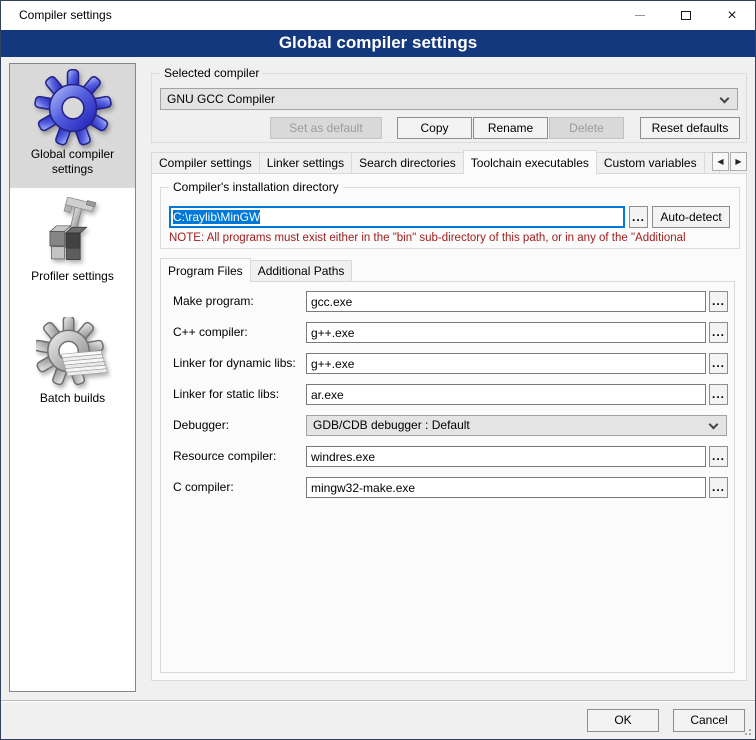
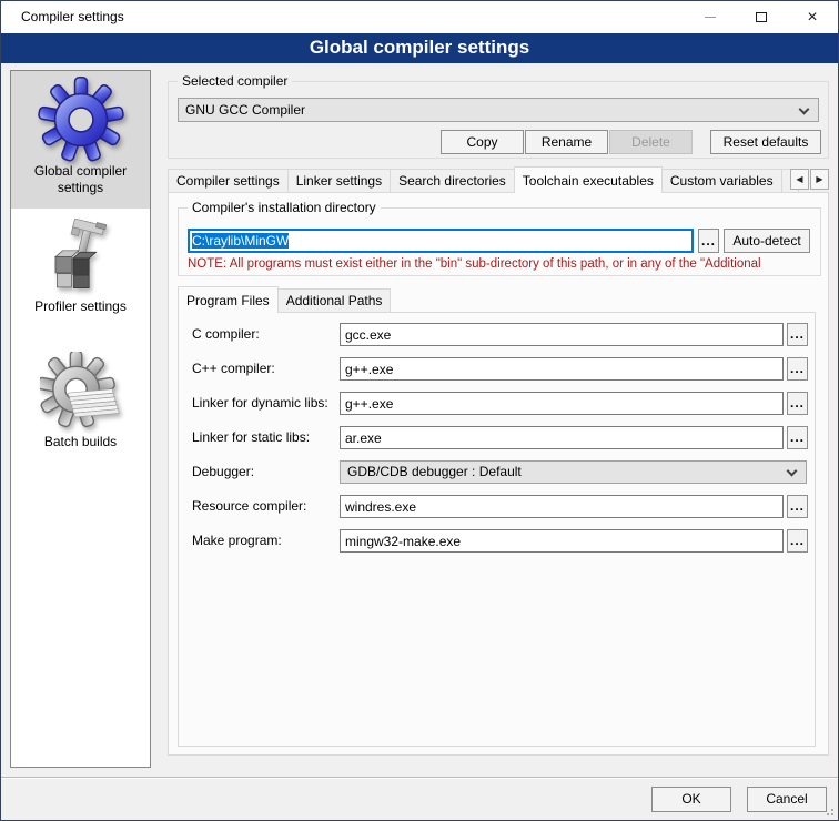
  Compiler settings
  ×
  Global compiler settings
  Global compiler settings
  Profiler settings
  Batch builds
  Selected compiler
  GNU GCC Compiler
- Set as default
  Copy
  Rename
  Delete
  Reset defaults
  Compiler settings
  Linker settings
  Search directories
  Toolchain executables
  Custom variables
  ◀
  ▶
  Compiler's installation directory
  C:\raylib\MinGW
  ...
  Auto-detect
  NOTE: All programs must exist either in the "bin" sub-directory of this path, or in any of the "Additional
  Program Files
  Additional Paths
- Make program:
+ C compiler:
  gcc.exe
  ...
  C++ compiler:
  g++.exe
  ...
  Linker for dynamic libs:
  g++.exe
  ...
  Linker for static libs:
  ar.exe
  ...
  Debugger:
  GDB/CDB debugger : Default
  Resource compiler:
  windres.exe
  ...
- C compiler:
+ Make program:
  mingw32-make.exe
  ...
  OK
  Cancel
